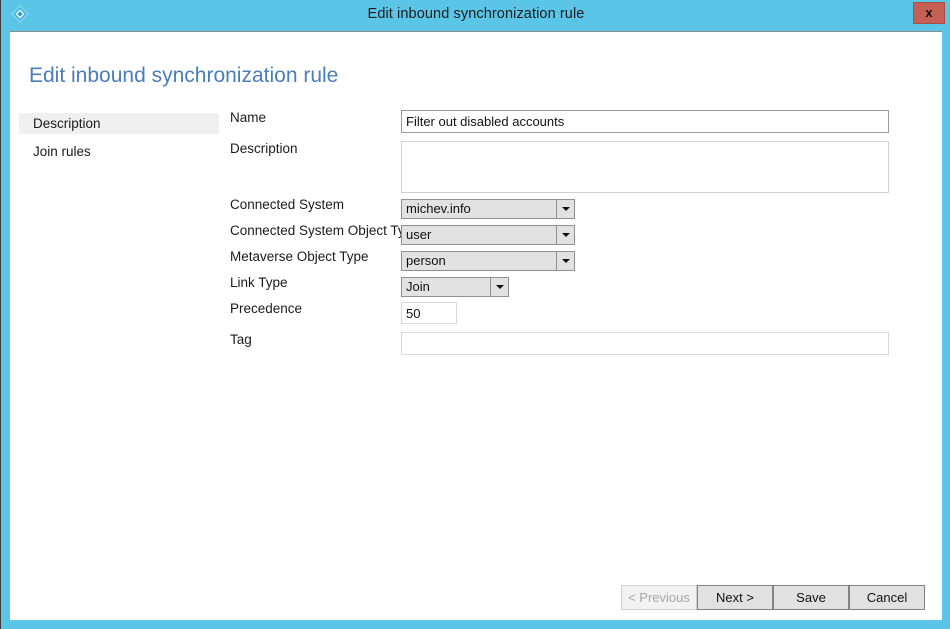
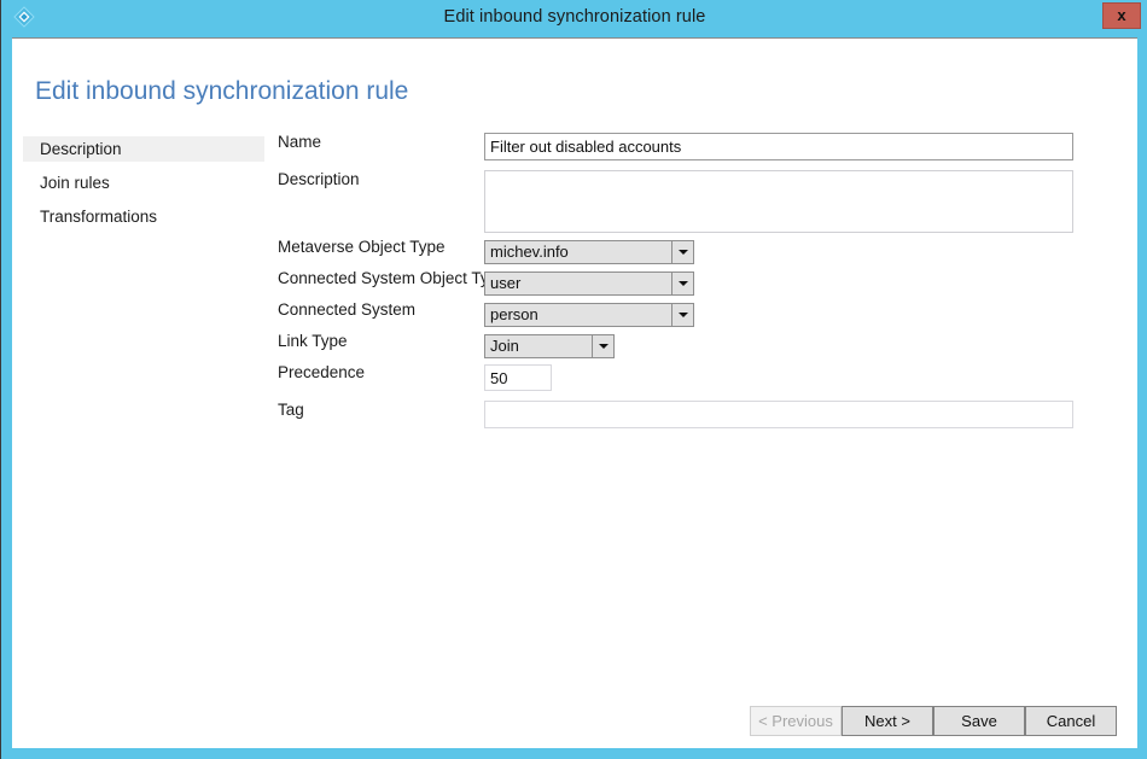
  Edit inbound synchronization rule
  x
  Edit inbound synchronization rule
  Description
  Join rules
+ Transformations
  Name
  Filter out disabled accounts
  Description
- Connected System
+ Metaverse Object Type
  michev.info
  Connected System Object T
  user
- Metaverse Object Type
+ Connected System
  person
  Link Type
  Join
  Precedence
  50
  Tag
  < Previous
  Next >
  Save
  Cancel
